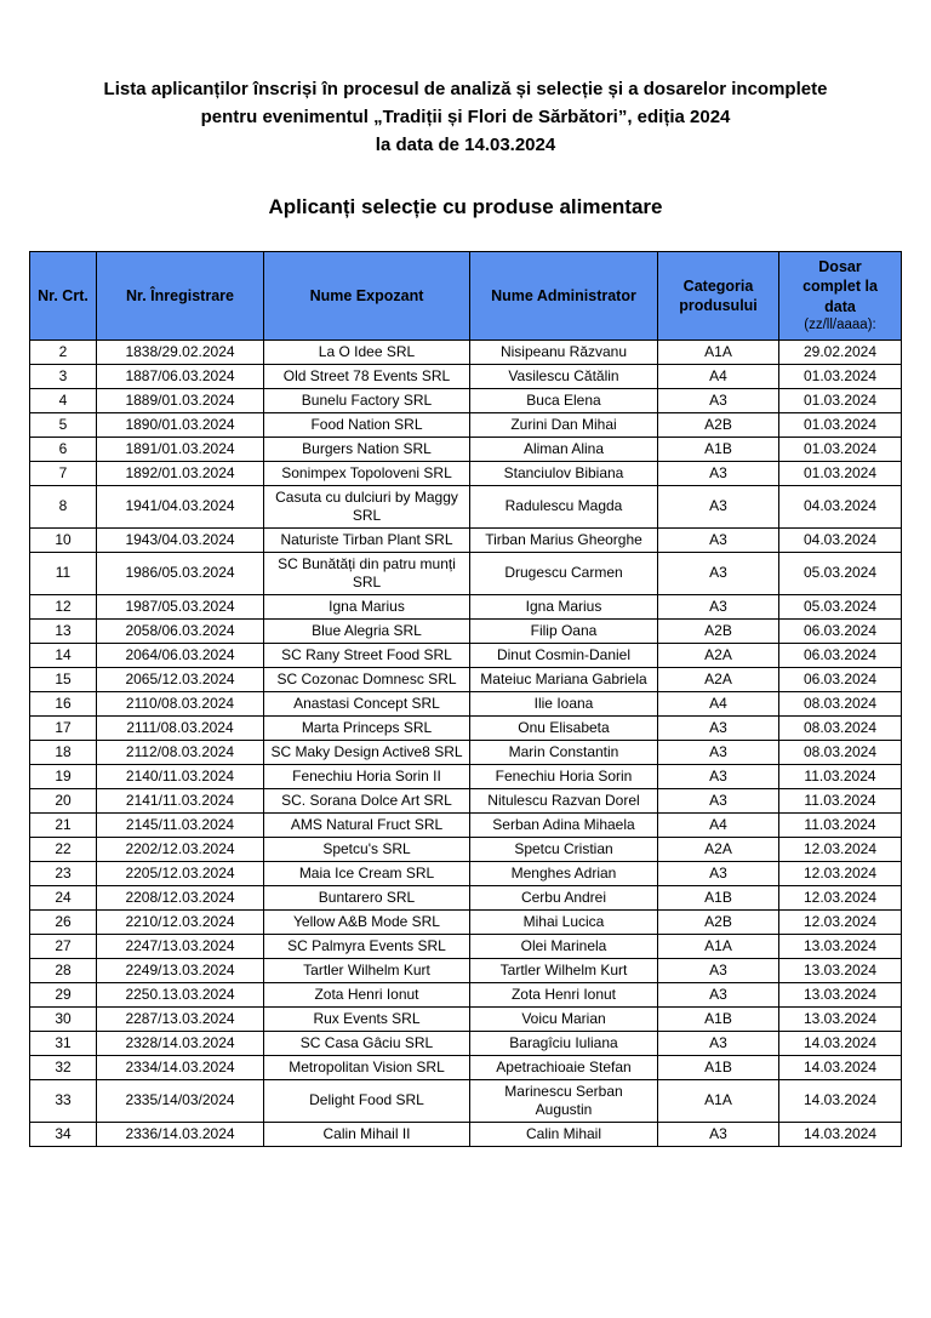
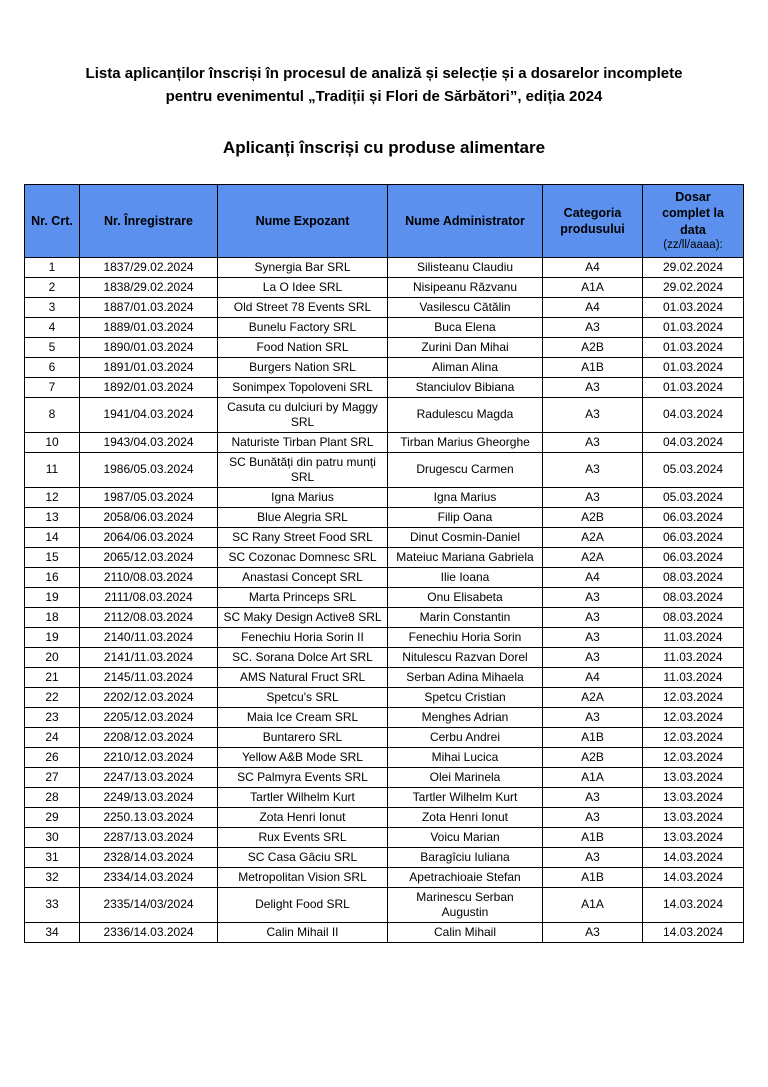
  Lista aplicanților înscriși în procesul de analiză și selecție și a dosarelor incomplete
  pentru evenimentul „Tradiții și Flori de Sărbători”, ediția 2024
- la data de 14.03.2024
- Aplicanți selecție cu produse alimentare
+ Aplicanți înscriși cu produse alimentare
  Nr. Crt.	Nr. Înregistrare	Nume Expozant	Nume Administrator	Categoria produsului	Dosar complet la data (zz/ll/aaaa):
+ 1	1837/29.02.2024	Synergia Bar SRL	Silisteanu Claudiu	A4	29.02.2024
  2	1838/29.02.2024	La O Idee SRL	Nisipeanu Răzvanu	A1A	29.02.2024
- 3	1887/06.03.2024	Old Street 78 Events SRL	Vasilescu Cătălin	A4	01.03.2024
+ 3	1887/01.03.2024	Old Street 78 Events SRL	Vasilescu Cătălin	A4	01.03.2024
  4	1889/01.03.2024	Bunelu Factory SRL	Buca Elena	A3	01.03.2024
  5	1890/01.03.2024	Food Nation SRL	Zurini Dan Mihai	A2B	01.03.2024
  6	1891/01.03.2024	Burgers Nation SRL	Aliman Alina	A1B	01.03.2024
  7	1892/01.03.2024	Sonimpex Topoloveni SRL	Stanciulov Bibiana	A3	01.03.2024
  8	1941/04.03.2024	Casuta cu dulciuri by Maggy SRL	Radulescu Magda	A3	04.03.2024
  10	1943/04.03.2024	Naturiste Tirban Plant SRL	Tirban Marius Gheorghe	A3	04.03.2024
  11	1986/05.03.2024	SC Bunătăți din patru munți SRL	Drugescu Carmen	A3	05.03.2024
  12	1987/05.03.2024	Igna Marius	Igna Marius	A3	05.03.2024
  13	2058/06.03.2024	Blue Alegria SRL	Filip Oana	A2B	06.03.2024
  14	2064/06.03.2024	SC Rany Street Food SRL	Dinut Cosmin-Daniel	A2A	06.03.2024
  15	2065/12.03.2024	SC Cozonac Domnesc SRL	Mateiuc Mariana Gabriela	A2A	06.03.2024
  16	2110/08.03.2024	Anastasi Concept SRL	Ilie Ioana	A4	08.03.2024
- 17	2111/08.03.2024	Marta Princeps SRL	Onu Elisabeta	A3	08.03.2024
+ 19	2111/08.03.2024	Marta Princeps SRL	Onu Elisabeta	A3	08.03.2024
  18	2112/08.03.2024	SC Maky Design Active8 SRL	Marin Constantin	A3	08.03.2024
  19	2140/11.03.2024	Fenechiu Horia Sorin II	Fenechiu Horia Sorin	A3	11.03.2024
  20	2141/11.03.2024	SC. Sorana Dolce Art SRL	Nitulescu Razvan Dorel	A3	11.03.2024
  21	2145/11.03.2024	AMS Natural Fruct SRL	Serban Adina Mihaela	A4	11.03.2024
  22	2202/12.03.2024	Spetcu's SRL	Spetcu Cristian	A2A	12.03.2024
  23	2205/12.03.2024	Maia Ice Cream SRL	Menghes Adrian	A3	12.03.2024
  24	2208/12.03.2024	Buntarero SRL	Cerbu Andrei	A1B	12.03.2024
  26	2210/12.03.2024	Yellow A&B Mode SRL	Mihai Lucica	A2B	12.03.2024
  27	2247/13.03.2024	SC Palmyra Events SRL	Olei Marinela	A1A	13.03.2024
  28	2249/13.03.2024	Tartler Wilhelm Kurt	Tartler Wilhelm Kurt	A3	13.03.2024
  29	2250.13.03.2024	Zota Henri Ionut	Zota Henri Ionut	A3	13.03.2024
  30	2287/13.03.2024	Rux Events SRL	Voicu Marian	A1B	13.03.2024
  31	2328/14.03.2024	SC Casa Gâciu SRL	Baragîciu Iuliana	A3	14.03.2024
  32	2334/14.03.2024	Metropolitan Vision SRL	Apetrachioaie Stefan	A1B	14.03.2024
  33	2335/14/03/2024	Delight Food SRL	Marinescu Serban Augustin	A1A	14.03.2024
  34	2336/14.03.2024	Calin Mihail II	Calin Mihail	A3	14.03.2024
